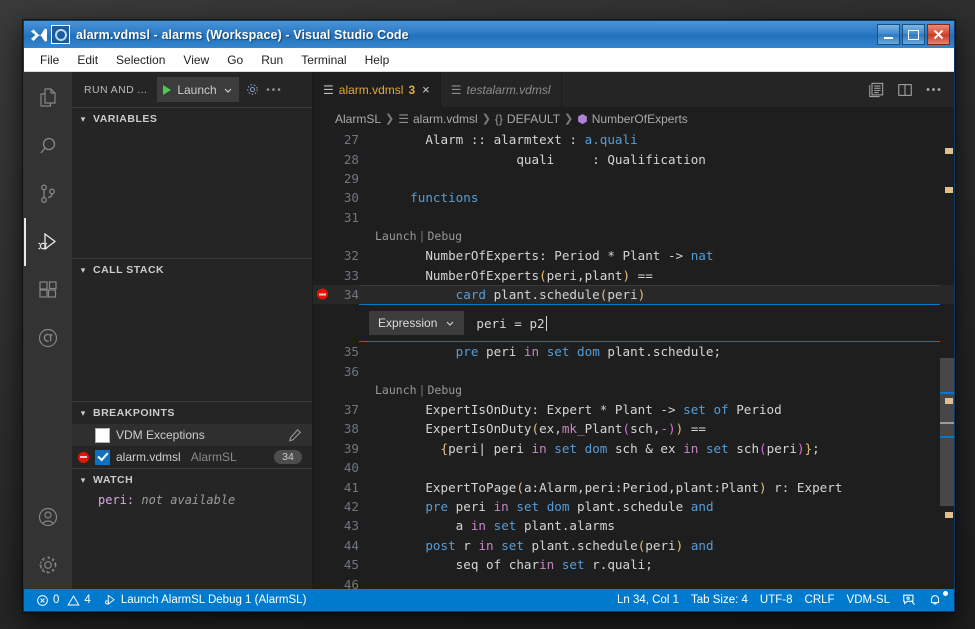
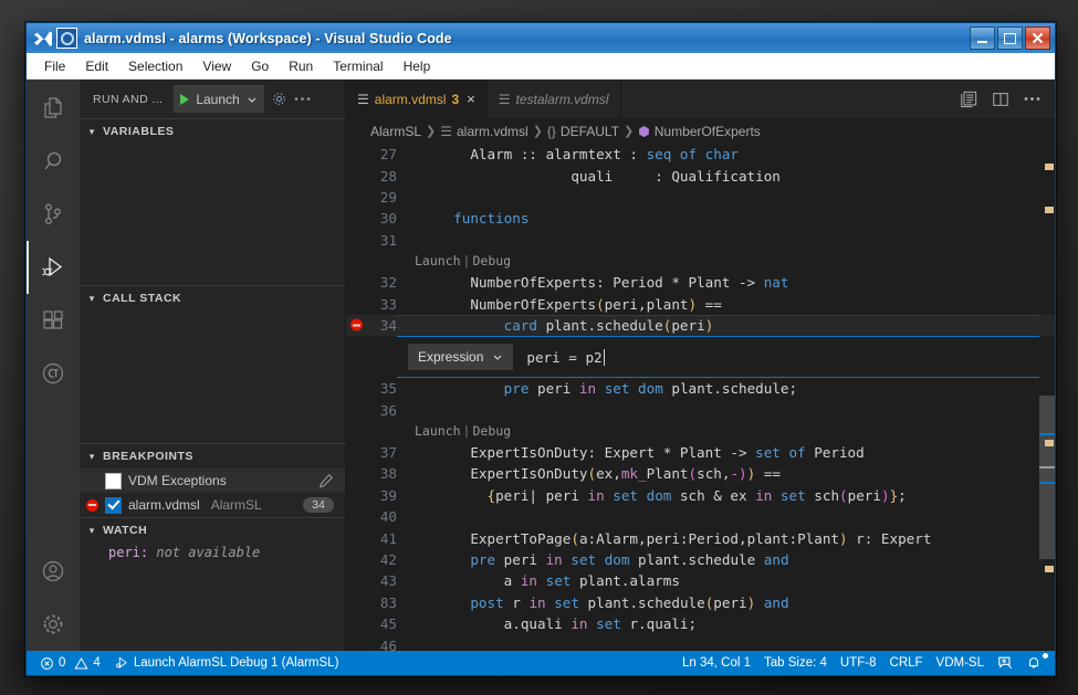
  alarm.vdmsl - alarms (Workspace) - Visual Studio Code
  File
  Edit
  Selection
  View
  Go
  Run
  Terminal
  Help
  RUN AND ...
  Launch
  ▾
  VARIABLES
  ▾
  CALL STACK
  ▾
  BREAKPOINTS
  VDM Exceptions
  alarm.vdmsl
  AlarmSL
  34
  ▾
  WATCH
  peri: not available
  ☰
  alarm.vdmsl
  3
  ×
  ☰
  testalarm.vdmsl
  AlarmSL
  ❯
  ☰
  alarm.vdmsl
  ❯
  {}
  DEFAULT
  ❯
  ⬢
  NumberOfExperts
  27
- Alarm :: alarmtext : a.quali
+ Alarm :: alarmtext : seq of char
  28
  quali : Qualification
  29
  30
  functions
  31
  Launch
  |
  Debug
  32
  NumberOfExperts: Period * Plant -> nat
  33
  NumberOfExperts(peri,plant) ==
  34
  card plant.schedule(peri)
  Expression
  peri = p2
  35
  pre peri in set dom plant.schedule;
  36
  Launch
  |
  Debug
  37
  ExpertIsOnDuty: Expert * Plant -> set of Period
  38
  ExpertIsOnDuty(ex,mk_Plant(sch,-)) ==
  39
  {peri| peri in set dom sch & ex in set sch(peri)};
  40
  41
  ExpertToPage(a:Alarm,peri:Period,plant:Plant) r: Expert
  42
  pre peri in set dom plant.schedule and
  43
  a in set plant.alarms
- 44
+ 83
  post r in set plant.schedule(peri) and
  45
- seq of charin set r.quali;
+ a.quali in set r.quali;
  46
  0
  4
  Launch AlarmSL Debug 1 (AlarmSL)
  Ln 34, Col 1
  Tab Size: 4
  UTF-8
  CRLF
  VDM-SL
